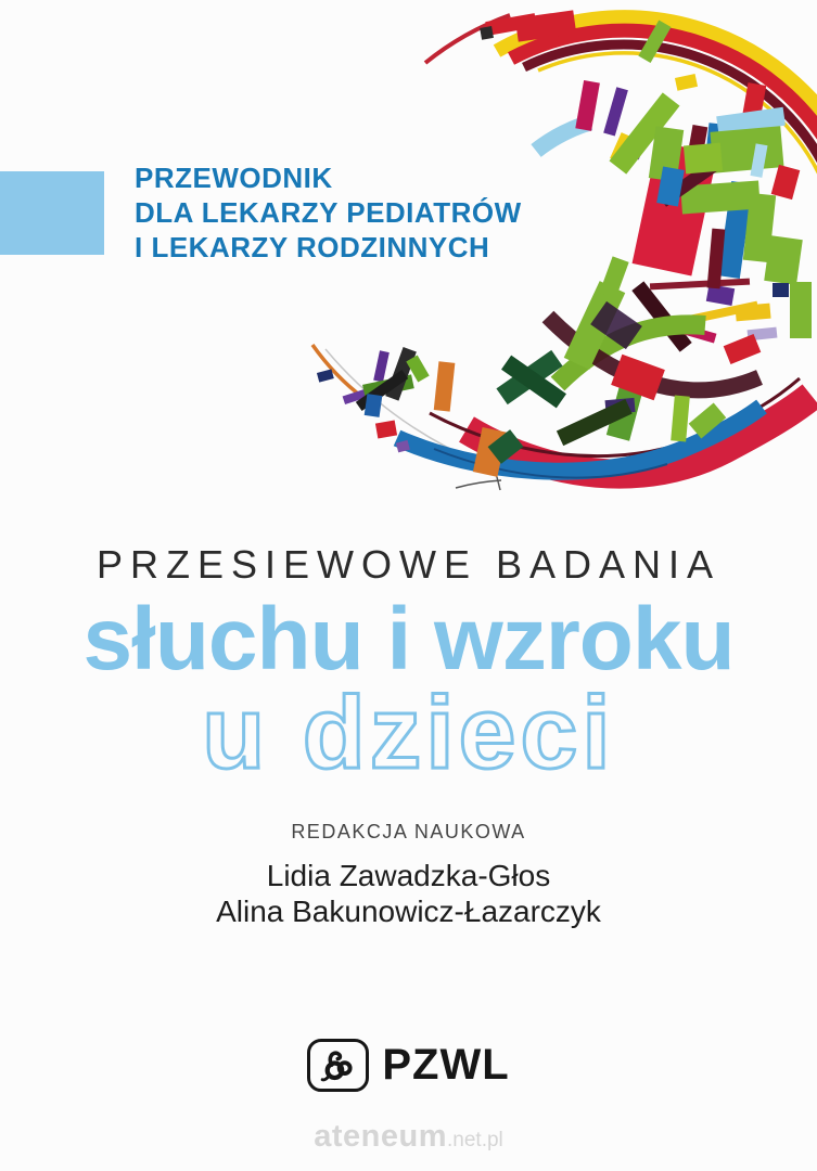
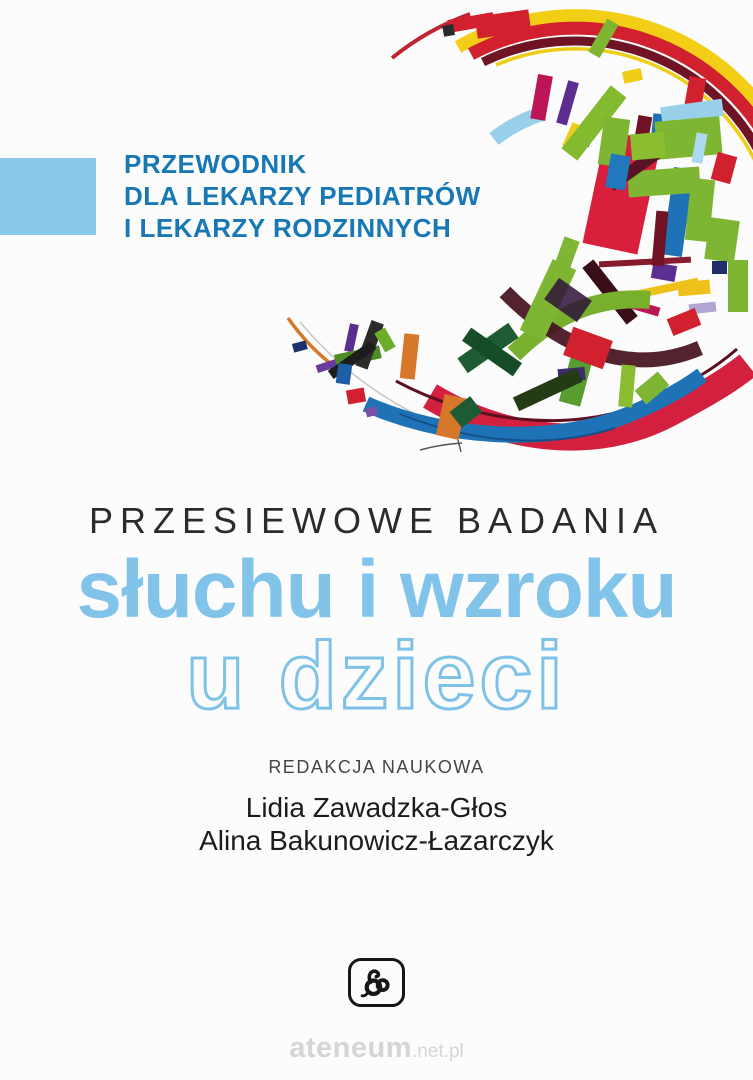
  PRZEWODNIK
  DLA LEKARZY PEDIATRÓW
  I LEKARZY RODZINNYCH
  PRZESIEWOWE BADANIA
  słuchu i wzroku
  u dzieci
  REDAKCJA NAUKOWA
  Lidia Zawadzka-Głos
  Alina Bakunowicz-Łazarczyk
- PZWL
  ateneum.net.pl
